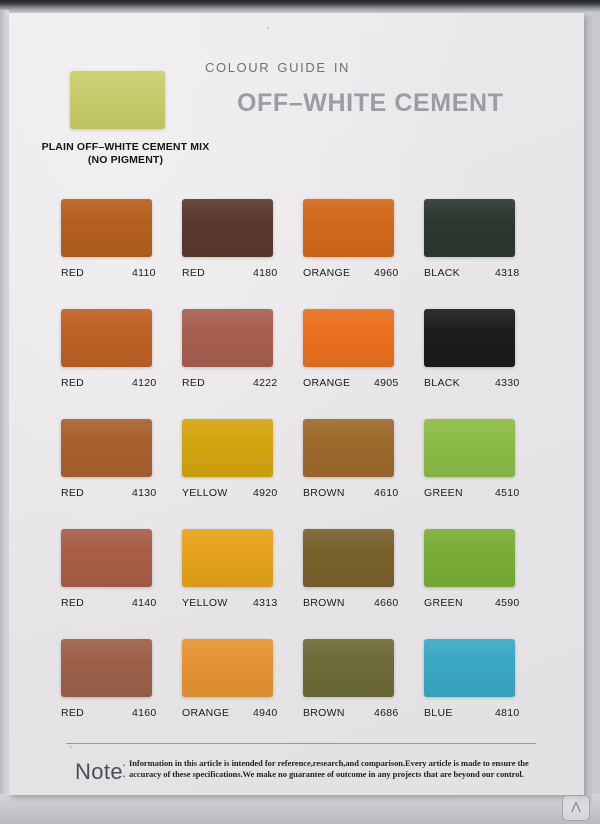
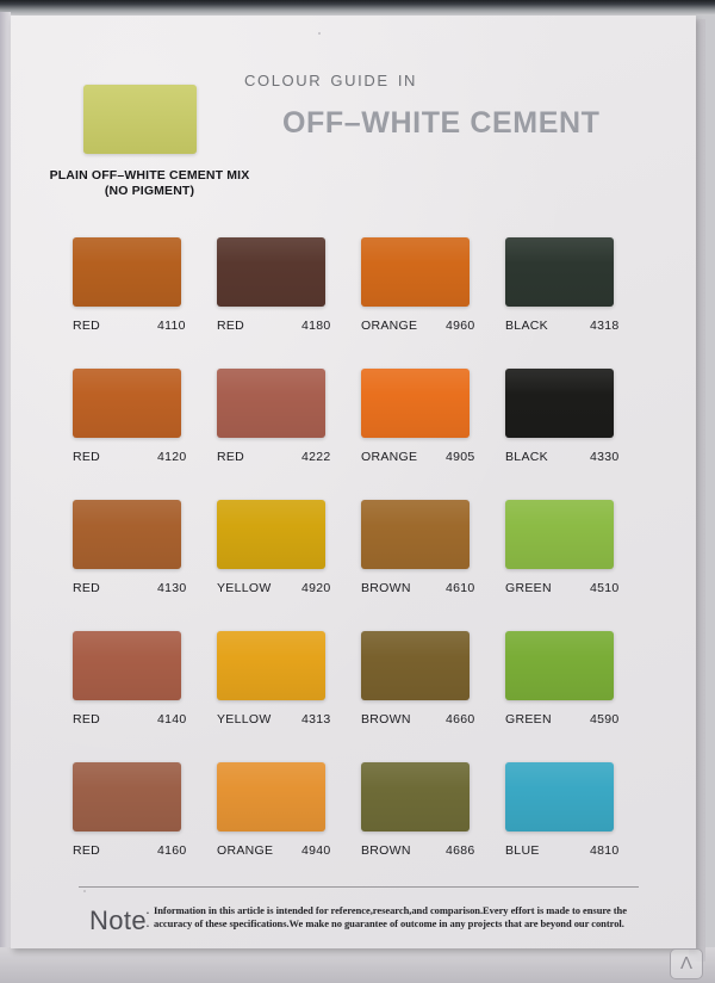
  PLAIN OFF–WHITE CEMENT MIX
  (NO PIGMENT)
  COLOUR GUIDE IN
  OFF–WHITE CEMENT
  RED
  4110
  RED
  4180
  ORANGE
  4960
  BLACK
  4318
  RED
  4120
  RED
  4222
  ORANGE
  4905
  BLACK
  4330
  RED
  4130
  YELLOW
  4920
  BROWN
  4610
  GREEN
  4510
  RED
  4140
  YELLOW
  4313
  BROWN
  4660
  GREEN
  4590
  RED
  4160
  ORANGE
  4940
  BROWN
  4686
  BLUE
  4810
  Note
- Information in this article is intended for reference,research,and comparison.Every article is made to ensure the
+ Information in this article is intended for reference,research,and comparison.Every effort is made to ensure the
  accuracy of these specifications.We make no guarantee of outcome in any projects that are beyond our control.
  Λ
